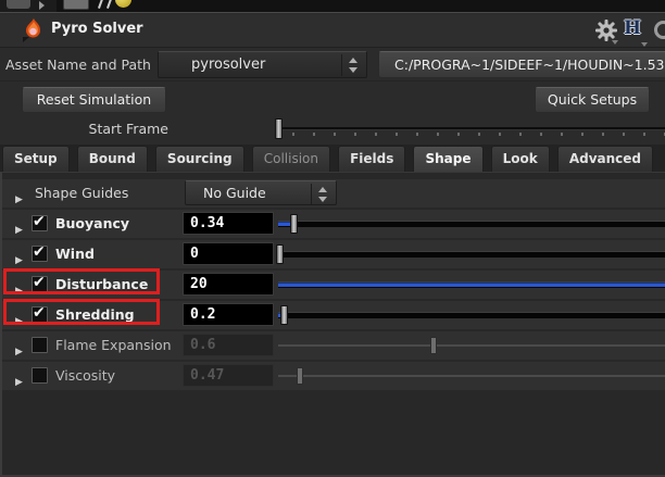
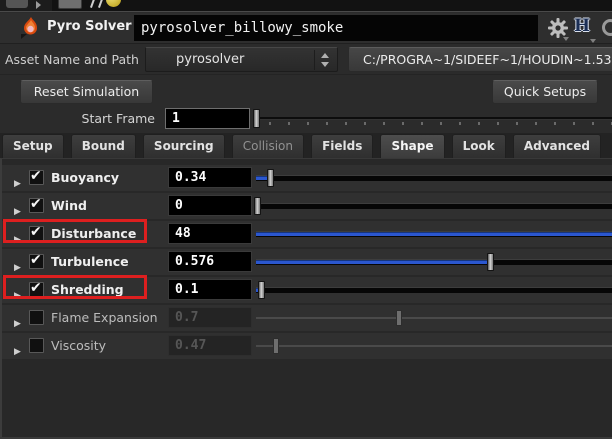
  Pyro Solver
+ pyrosolver_billowy_smoke
  H
  Asset Name and Path
  pyrosolver
  C:/PROGRA~1/SIDEEF~1/HOUDIN~1.53
  Reset Simulation
  Quick Setups
  Start Frame
+ 1
  Setup Bound Sourcing Collision Fields Shape Look Advanced
- Shape Guides
- No Guide
  Buoyancy
  0.34
  Wind
  0
  Disturbance
- 20
+ 48
+ Turbulence
+ 0.576
  Shredding
- 0.2
+ 0.1
  Flame Expansion
- 0.6
+ 0.7
  Viscosity
  0.47
